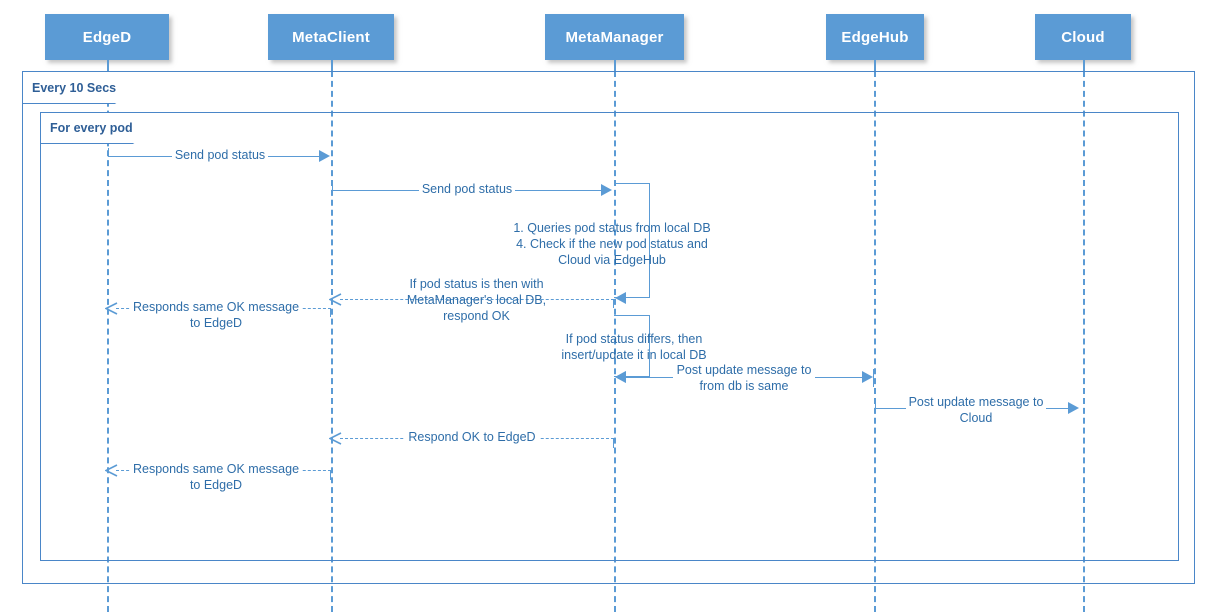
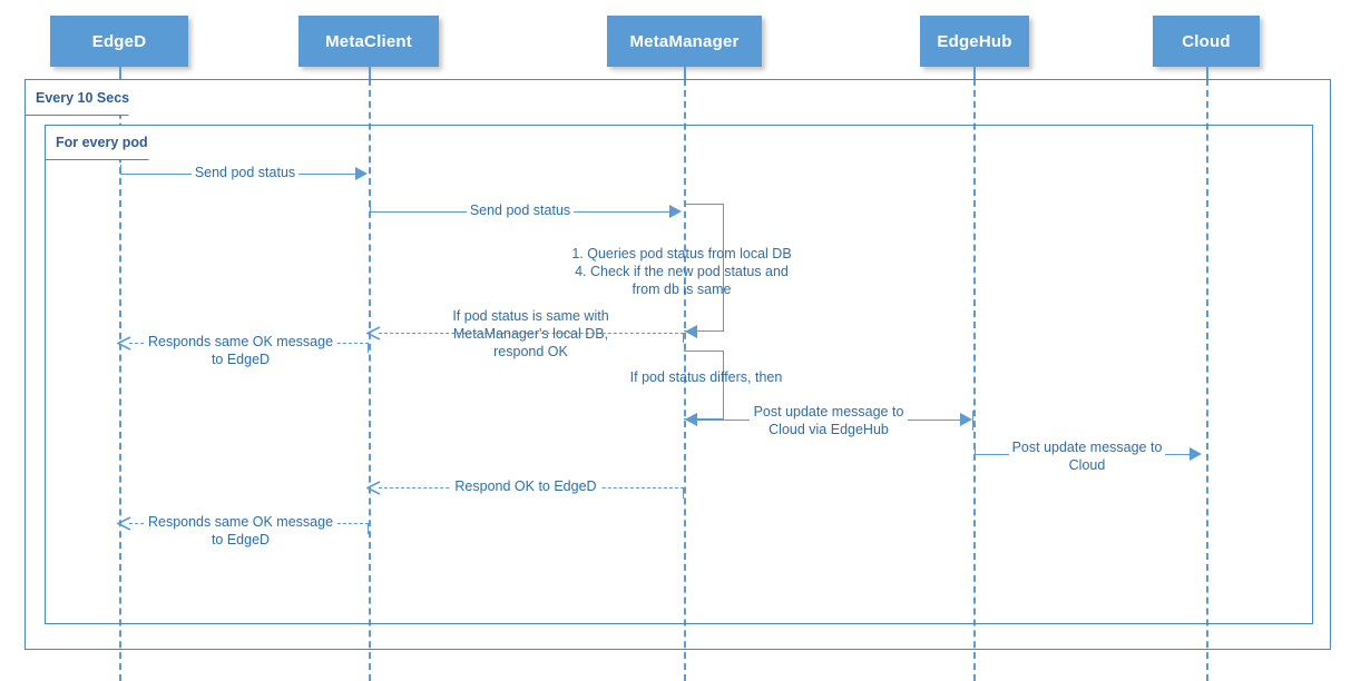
  EdgeD
  MetaClient
  MetaManager
  EdgeHub
  Cloud
  Every 10 Secs
  For every pod
  Send pod status
  Send pod status
  1. Queries pod status from local DB
  4. Check if the new pod status and
- Cloud via EdgeHub
+ from db is same
- If pod status is then with
+ If pod status is same with
  MetaManager's local DB,
  respond OK
  Responds same OK message
  to EdgeD
  If pod status differs, then
- insert/update it in local DB
  Post update message to
- from db is same
+ Cloud via EdgeHub
  Post update message to
  Cloud
  Respond OK to EdgeD
  Responds same OK message
  to EdgeD
